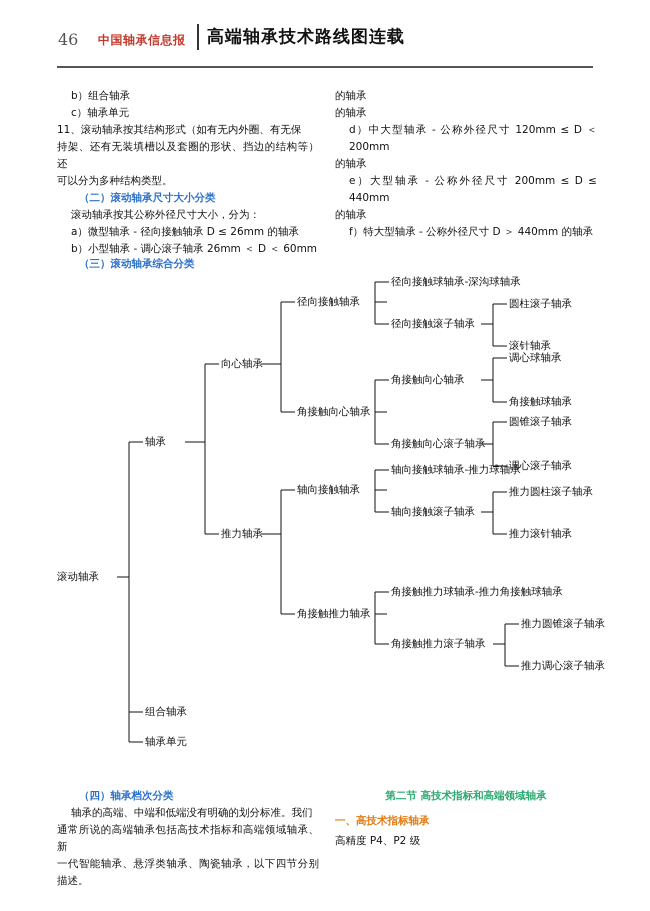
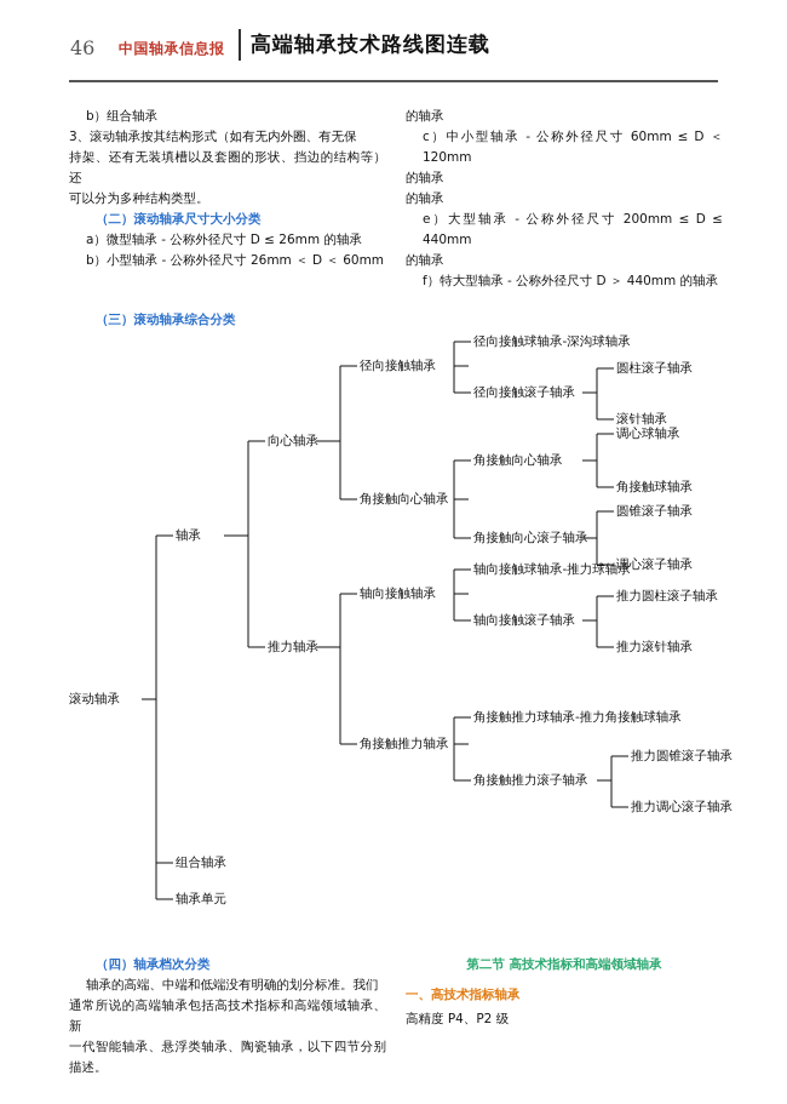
  46
  中国轴承信息报
  高端轴承技术路线图连载
  b）组合轴承
- c）轴承单元
- 11、滚动轴承按其结构形式（如有无内外圈、有无保
+ 3、滚动轴承按其结构形式（如有无内外圈、有无保
  持架、还有无装填槽以及套圈的形状、挡边的结构等）还
  可以分为多种结构类型。
  （二）滚动轴承尺寸大小分类
- 滚动轴承按其公称外径尺寸大小，分为：
- a）微型轴承 - 径向接触轴承 D ≤ 26mm 的轴承
+ a）微型轴承 - 公称外径尺寸 D ≤ 26mm 的轴承
- b）小型轴承 - 调心滚子轴承 26mm ＜ D ＜ 60mm
+ b）小型轴承 - 公称外径尺寸 26mm ＜ D ＜ 60mm
  的轴承
+ c）中小型轴承 - 公称外径尺寸 60mm ≤ D ＜ 120mm
  的轴承
- d）中大型轴承 - 公称外径尺寸 120mm ≤ D ＜ 200mm
  的轴承
  e）大型轴承 - 公称外径尺寸 200mm ≤ D ≤ 440mm
  的轴承
  f）特大型轴承 - 公称外径尺寸 D ＞ 440mm 的轴承
  （三）滚动轴承综合分类
  滚动轴承
  轴承
  组合轴承
  轴承单元
  向心轴承
  推力轴承
  径向接触轴承
  角接触向心轴承
  轴向接触轴承
  角接触推力轴承
  径向接触球轴承-深沟球轴承
  径向接触滚子轴承
  角接触向心轴承
  角接触向心滚子轴承
  轴向接触球轴承-推力球轴承
  轴向接触滚子轴承
  角接触推力球轴承-推力角接触球轴承
  角接触推力滚子轴承
  圆柱滚子轴承
  滚针轴承
  调心球轴承
  角接触球轴承
  圆锥滚子轴承
  调心滚子轴承
  推力圆柱滚子轴承
  推力滚针轴承
  推力圆锥滚子轴承
  推力调心滚子轴承
  （四）轴承档次分类
  轴承的高端、中端和低端没有明确的划分标准。我们
  通常所说的高端轴承包括高技术指标和高端领域轴承、新
  一代智能轴承、悬浮类轴承、陶瓷轴承，以下四节分别描述。
  第二节 高技术指标和高端领域轴承
  一、高技术指标轴承
  高精度 P4、P2 级
